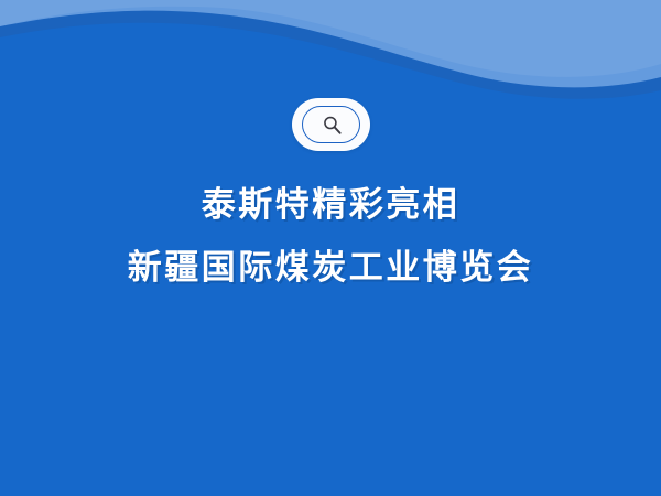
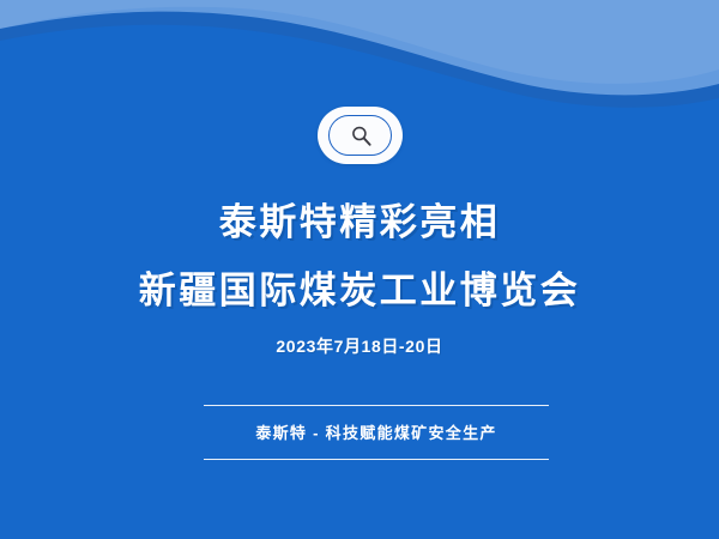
  泰斯特精彩亮相
  新疆国际煤炭工业博览会
+ 2023年7月18日-20日
+ 泰斯特 - 科技赋能煤矿安全生产
